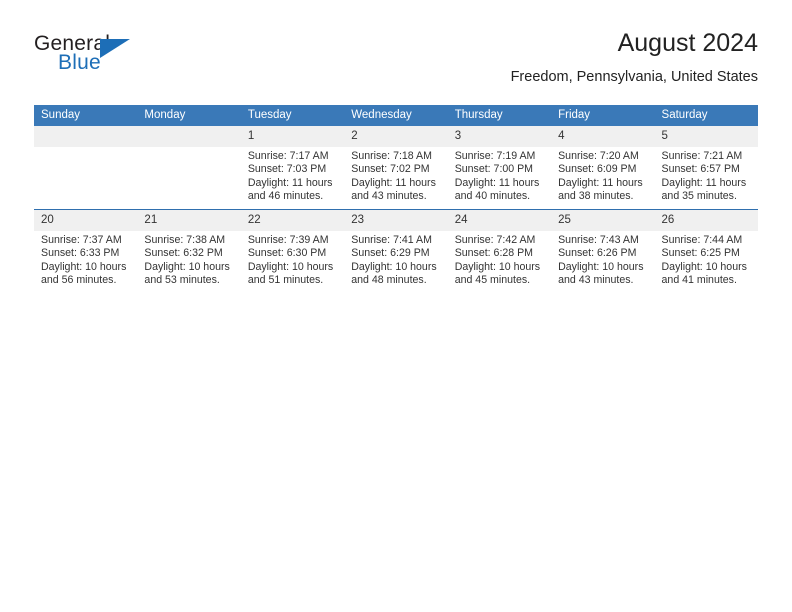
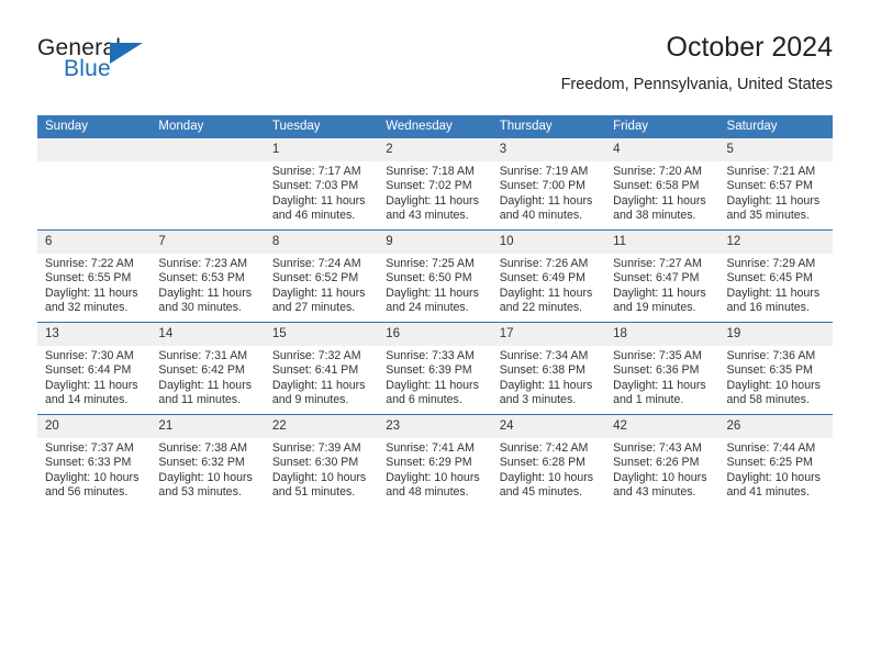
  General
  Blue
- August 2024
+ October 2024
  Freedom, Pennsylvania, United States
  Sunday	Monday	Tuesday	Wednesday	Thursday	Friday	Saturday
- 		1Sunrise: 7:17 AMSunset: 7:03 PMDaylight: 11 hoursand 46 minutes.	2Sunrise: 7:18 AMSunset: 7:02 PMDaylight: 11 hoursand 43 minutes.	3Sunrise: 7:19 AMSunset: 7:00 PMDaylight: 11 hoursand 40 minutes.	4Sunrise: 7:20 AMSunset: 6:09 PMDaylight: 11 hoursand 38 minutes.	5Sunrise: 7:21 AMSunset: 6:57 PMDaylight: 11 hoursand 35 minutes.
+ 		1Sunrise: 7:17 AMSunset: 7:03 PMDaylight: 11 hoursand 46 minutes.	2Sunrise: 7:18 AMSunset: 7:02 PMDaylight: 11 hoursand 43 minutes.	3Sunrise: 7:19 AMSunset: 7:00 PMDaylight: 11 hoursand 40 minutes.	4Sunrise: 7:20 AMSunset: 6:58 PMDaylight: 11 hoursand 38 minutes.	5Sunrise: 7:21 AMSunset: 6:57 PMDaylight: 11 hoursand 35 minutes.
+ 6Sunrise: 7:22 AMSunset: 6:55 PMDaylight: 11 hoursand 32 minutes.	7Sunrise: 7:23 AMSunset: 6:53 PMDaylight: 11 hoursand 30 minutes.	8Sunrise: 7:24 AMSunset: 6:52 PMDaylight: 11 hoursand 27 minutes.	9Sunrise: 7:25 AMSunset: 6:50 PMDaylight: 11 hoursand 24 minutes.	10Sunrise: 7:26 AMSunset: 6:49 PMDaylight: 11 hoursand 22 minutes.	11Sunrise: 7:27 AMSunset: 6:47 PMDaylight: 11 hoursand 19 minutes.	12Sunrise: 7:29 AMSunset: 6:45 PMDaylight: 11 hoursand 16 minutes.
+ 13Sunrise: 7:30 AMSunset: 6:44 PMDaylight: 11 hoursand 14 minutes.	14Sunrise: 7:31 AMSunset: 6:42 PMDaylight: 11 hoursand 11 minutes.	15Sunrise: 7:32 AMSunset: 6:41 PMDaylight: 11 hoursand 9 minutes.	16Sunrise: 7:33 AMSunset: 6:39 PMDaylight: 11 hoursand 6 minutes.	17Sunrise: 7:34 AMSunset: 6:38 PMDaylight: 11 hoursand 3 minutes.	18Sunrise: 7:35 AMSunset: 6:36 PMDaylight: 11 hoursand 1 minute.	19Sunrise: 7:36 AMSunset: 6:35 PMDaylight: 10 hoursand 58 minutes.
- 20Sunrise: 7:37 AMSunset: 6:33 PMDaylight: 10 hoursand 56 minutes.	21Sunrise: 7:38 AMSunset: 6:32 PMDaylight: 10 hoursand 53 minutes.	22Sunrise: 7:39 AMSunset: 6:30 PMDaylight: 10 hoursand 51 minutes.	23Sunrise: 7:41 AMSunset: 6:29 PMDaylight: 10 hoursand 48 minutes.	24Sunrise: 7:42 AMSunset: 6:28 PMDaylight: 10 hoursand 45 minutes.	25Sunrise: 7:43 AMSunset: 6:26 PMDaylight: 10 hoursand 43 minutes.	26Sunrise: 7:44 AMSunset: 6:25 PMDaylight: 10 hoursand 41 minutes.
+ 20Sunrise: 7:37 AMSunset: 6:33 PMDaylight: 10 hoursand 56 minutes.	21Sunrise: 7:38 AMSunset: 6:32 PMDaylight: 10 hoursand 53 minutes.	22Sunrise: 7:39 AMSunset: 6:30 PMDaylight: 10 hoursand 51 minutes.	23Sunrise: 7:41 AMSunset: 6:29 PMDaylight: 10 hoursand 48 minutes.	24Sunrise: 7:42 AMSunset: 6:28 PMDaylight: 10 hoursand 45 minutes.	42Sunrise: 7:43 AMSunset: 6:26 PMDaylight: 10 hoursand 43 minutes.	26Sunrise: 7:44 AMSunset: 6:25 PMDaylight: 10 hoursand 41 minutes.
